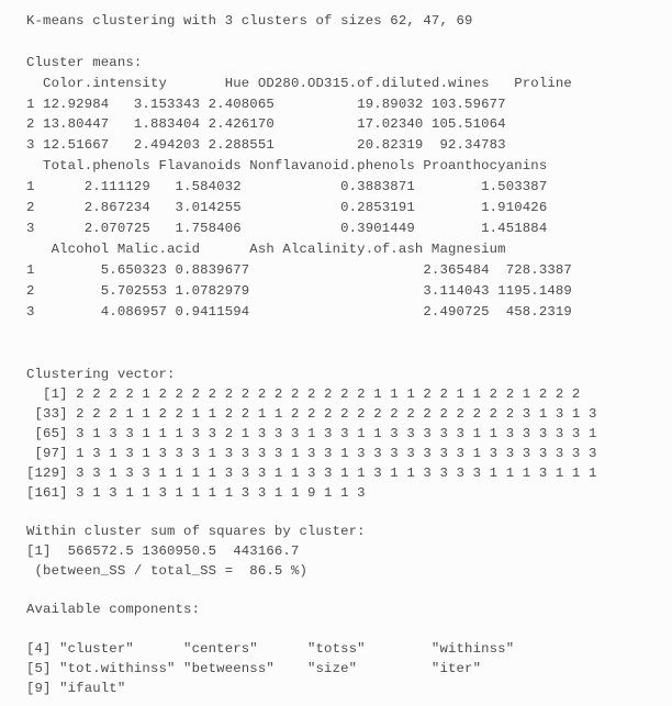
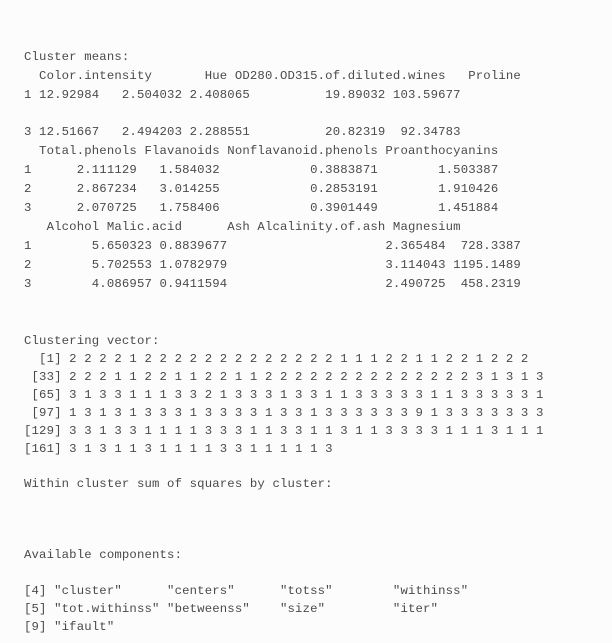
- K-means clustering with 3 clusters of sizes 62, 47, 69
  Cluster means:
  Color.intensity Hue OD280.OD315.of.diluted.wines Proline
- 1 12.92984 3.153343 2.408065 19.89032 103.59677
+ 1 12.92984 2.504032 2.408065 19.89032 103.59677
- 2 13.80447 1.883404 2.426170 17.02340 105.51064
  3 12.51667 2.494203 2.288551 20.82319 92.34783
  Total.phenols Flavanoids Nonflavanoid.phenols Proanthocyanins
  1 2.111129 1.584032 0.3883871 1.503387
  2 2.867234 3.014255 0.2853191 1.910426
  3 2.070725 1.758406 0.3901449 1.451884
  Alcohol Malic.acid Ash Alcalinity.of.ash Magnesium
  1 5.650323 0.8839677 2.365484 728.3387
  2 5.702553 1.0782979 3.114043 1195.1489
  3 4.086957 0.9411594 2.490725 458.2319
  Clustering vector:
  [1] 2 2 2 2 1 2 2 2 2 2 2 2 2 2 2 2 2 2 1 1 1 2 2 1 1 2 2 1 2 2 2
  [33] 2 2 2 1 1 2 2 1 1 2 2 1 1 2 2 2 2 2 2 2 2 2 2 2 2 2 2 3 1 3 1 3
  [65] 3 1 3 3 1 1 1 3 3 2 1 3 3 3 1 3 3 1 1 3 3 3 3 3 1 1 3 3 3 3 3 1
- [97] 1 3 1 3 1 3 3 3 1 3 3 3 3 1 3 3 1 3 3 3 3 3 3 3 1 3 3 3 3 3 3 3
+ [97] 1 3 1 3 1 3 3 3 1 3 3 3 3 1 3 3 1 3 3 3 3 3 3 9 1 3 3 3 3 3 3 3
  [129] 3 3 1 3 3 1 1 1 1 3 3 3 1 1 3 3 1 1 3 1 1 3 3 3 3 1 1 1 3 1 1 1
- [161] 3 1 3 1 1 3 1 1 1 1 3 3 1 1 9 1 1 3
+ [161] 3 1 3 1 1 3 1 1 1 1 3 3 1 1 1 1 1 3
  Within cluster sum of squares by cluster:
- [1] 566572.5 1360950.5 443166.7
- (between_SS / total_SS = 86.5 %)
  Available components:
  [4] "cluster" "centers" "totss" "withinss"
  [5] "tot.withinss" "betweenss" "size" "iter"
  [9] "ifault"
